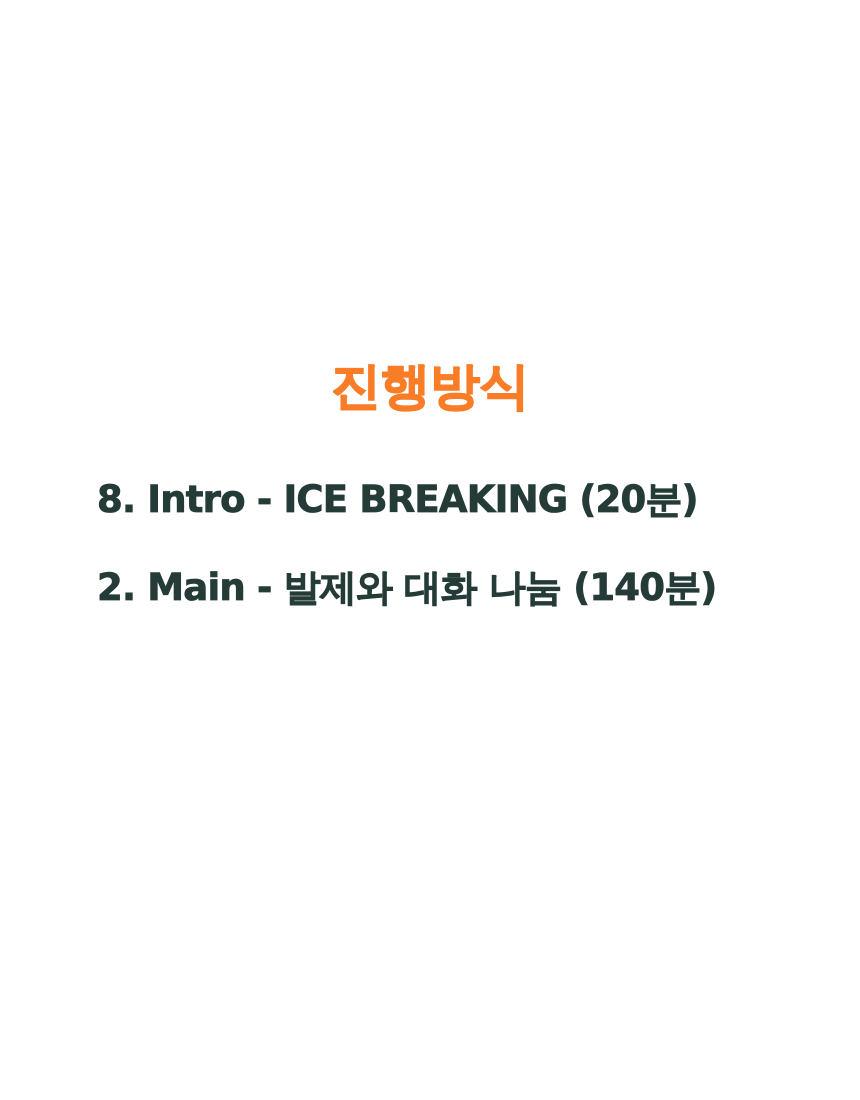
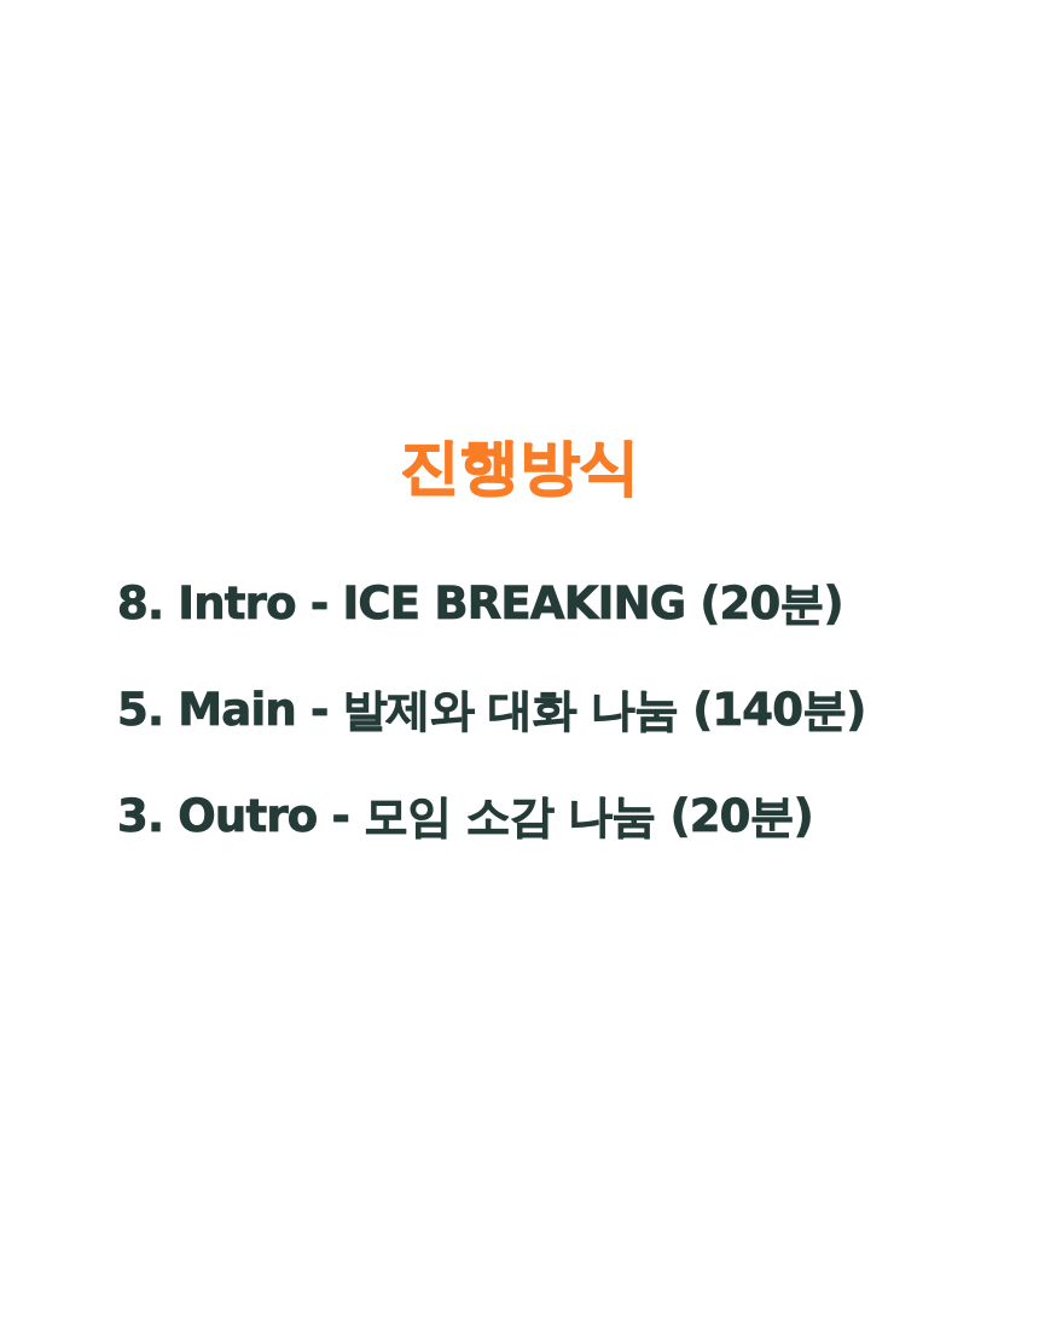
  진행방식
  8. Intro - ICE BREAKING (20분)
- 2. Main - 발제와 대화 나눔 (140분)
+ 5. Main - 발제와 대화 나눔 (140분)
+ 3. Outro - 모임 소감 나눔 (20분)
